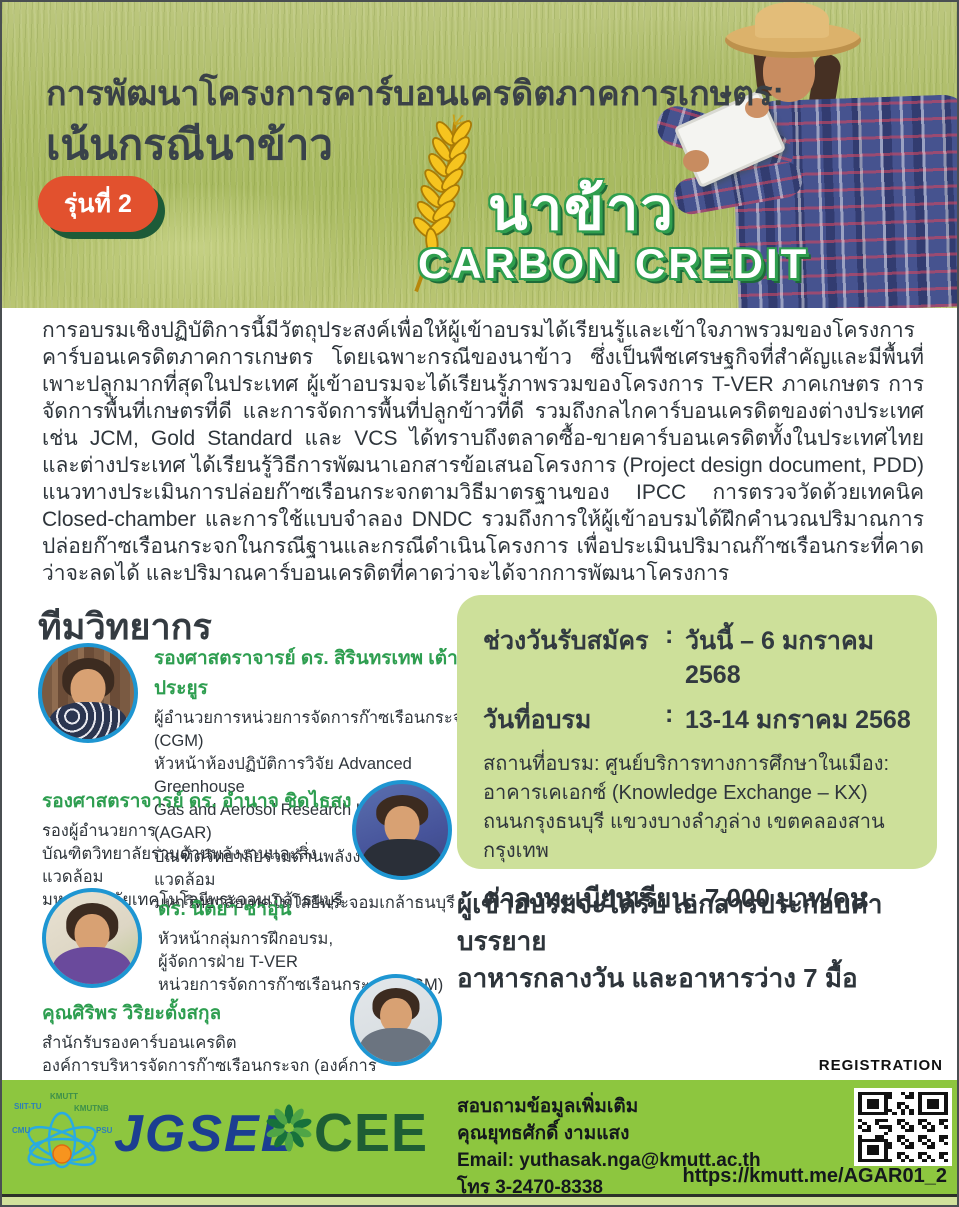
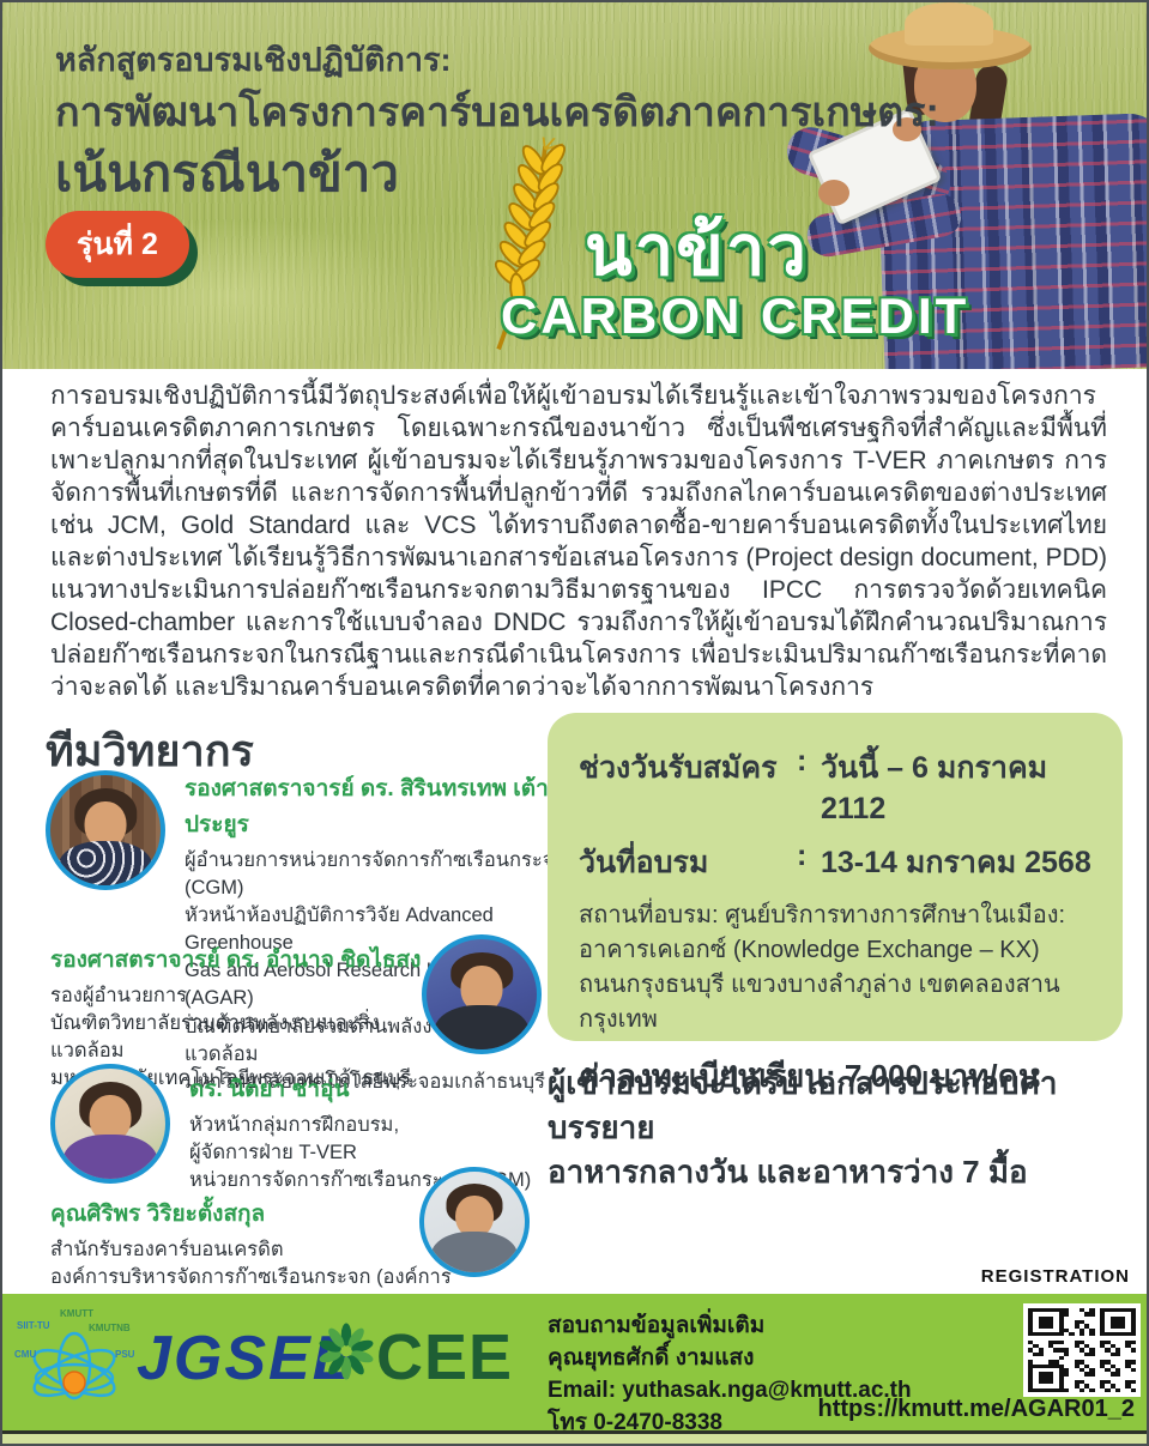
+ หลักสูตรอบรมเชิงปฏิบัติการ:
  การพัฒนาโครงการคาร์บอนเครดิตภาคการเกษตร:
  เน้นกรณีนาข้าว
  รุ่นที่ 2
  นาข้าว
  CARBON CREDIT
  การอบรมเชิงปฏิบัติการนี้มีวัตถุประสงค์เพื่อให้ผู้เข้าอบรมได้เรียนรู้และเข้าใจภาพรวมของโครงการคาร์บอนเครดิตภาคการเกษตร โดยเฉพาะกรณีของนาข้าว ซึ่งเป็นพืชเศรษฐกิจที่สำคัญและมีพื้นที่เพาะปลูกมากที่สุดในประเทศ ผู้เข้าอบรมจะได้เรียนรู้ภาพรวมของโครงการ T-VER ภาคเกษตร การจัดการพื้นที่เกษตรที่ดี และการจัดการพื้นที่ปลูกข้าวที่ดี รวมถึงกลไกคาร์บอนเครดิตของต่างประเทศ เช่น JCM, Gold Standard และ VCS ได้ทราบถึงตลาดซื้อ-ขายคาร์บอนเครดิตทั้งในประเทศไทยและต่างประเทศ ได้เรียนรู้วิธีการพัฒนาเอกสารข้อเสนอโครงการ (Project design document, PDD) แนวทางประเมินการปล่อยก๊าซเรือนกระจกตามวิธีมาตรฐานของ IPCC การตรวจวัดด้วยเทคนิค Closed-chamber และการใช้แบบจำลอง DNDC รวมถึงการให้ผู้เข้าอบรมได้ฝึกคำนวณปริมาณการปล่อยก๊าซเรือนกระจกในกรณีฐานและกรณีดำเนินโครงการ เพื่อประเมินปริมาณก๊าซเรือนกระที่คาดว่าจะลดได้ และปริมาณคาร์บอนเครดิตที่คาดว่าจะได้จากการพัฒนาโครงการ
  ทีมวิทยากร
  รองศาสตราจารย์ ดร. สิรินทรเทพ เต้าประยูร
  ผู้อำนวยการหน่วยการจัดการก๊าซเรือนกระ (CGM)
  หัวหน้าห้องปฏิบัติการวิจัย Advanced Greenhouse
  Gas and Aerosol Research (AGAR)
  บัณฑิตวิทยาลัยร่วมด้านพลังงแวดล้อม
  มหาวิทยาลัยเทคโนโลยีพระจอมเกล้าธนบุรี
  รองศาสตราจารย์ ดร. อำนาจ ชิดไธสง
  รองผู้อำนวยการ
  บัณฑิตวิทยาลัยร่วมด้านพลังงานและสิ่งแวดล้อม
  มยเทคโนโลยีพระจอมเกล้าธนบุรี
  ดร. นิตยา ชาอุ่น
  หัวหน้ากลุ่มการฝึกอบรม,
  ผู้จัดการฝ่าย T-VER
  หน่วยการจัดการก๊าซเรือนกรM)
  คุณศิริพร วิริยะตั้งสกุล
  สำนักรับรองคาร์บอนเครดิต
  องค์การบริหารจัดการก๊าซเรือนกระจก (องค์การ
  ช่วงวันรับสมัคร
  :
- วันนี้ – 6 มกราคม 2568
+ วันนี้ – 6 มกราคม 2112
  วันที่อบรม
  :
  13-14 มกราคม 2568
  สถานที่อบรม: ศูนย์บริการทางการศึกษาในเมือง:
  อาคารเคเอกซ์ (Knowledge Exchange – KX)
  ถนนกรุงธนบุรี แขวงบางลำภูล่าง เขตคลองสาน กรุงเทพ
  ค่าลงทะเบียนเรียน: 7,000 บาท/คน
  ผู้เข้าอบรมจะได้รับ เอกสารประกอบคำบรรยาย
  อาหารกลางวัน และอาหารว่าง 7 มื้อ
  REGISTRATION
  KMUTT
  SIIT-TU
  KMUTNB
  CMU
  PSU
  JGSE
  CEE
  สอบถามข้อมูลเพิ่มเติม
  คุณยุทธศักดิ์ งามแสง
  Email: yuthasak.nga@kmutt.ac.th
- โทร 3-2470-8338
+ โทร 0-2470-8338
  https://kmutt.me/AGAR01_2
